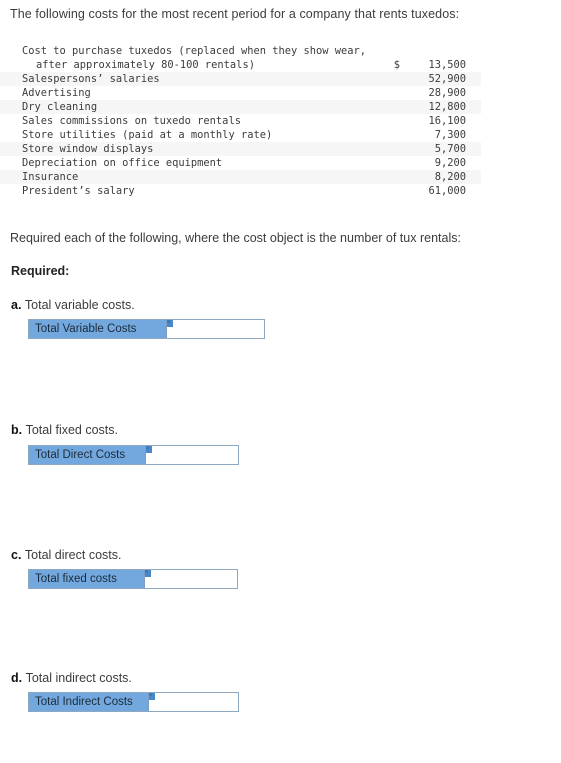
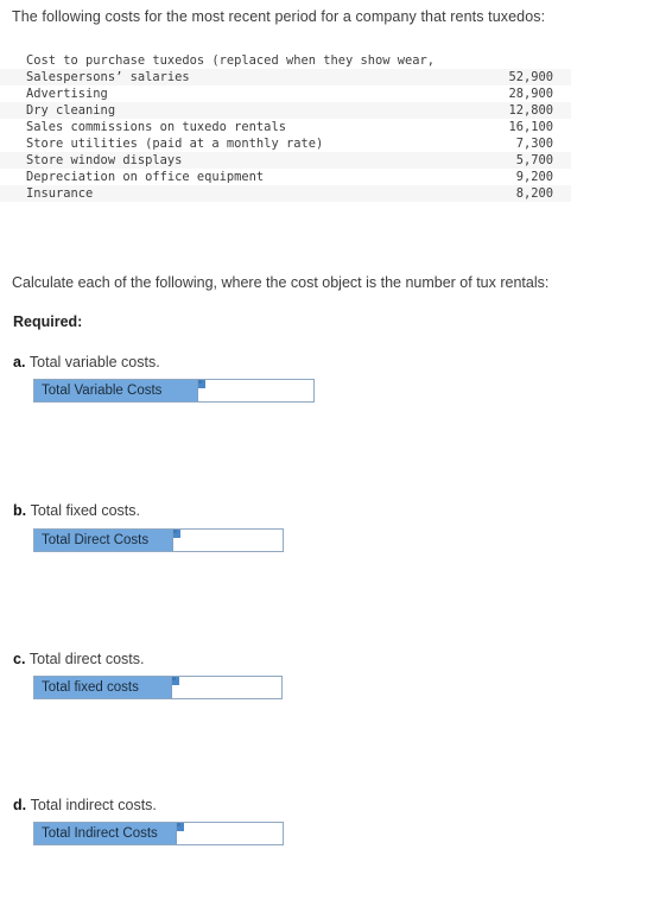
  The following costs for the most recent period for a company that rents tuxedos:
  Cost to purchase tuxedos (replaced when they show wear,
- after approximately 80-100 rentals)	$	13,500
  Salespersons’ salaries		52,900
  Advertising		28,900
  Dry cleaning		12,800
  Sales commissions on tuxedo rentals		16,100
  Store utilities (paid at a monthly rate)		7,300
  Store window displays		5,700
  Depreciation on office equipment		9,200
  Insurance		8,200
- President’s salary		61,000
- Required each of the following, where the cost object is the number of tux rentals:
+ Calculate each of the following, where the cost object is the number of tux rentals:
  Required:
  a. Total variable costs.
  Total Variable Costs
  b. Total fixed costs.
  Total Direct Costs
  c. Total direct costs.
  Total fixed costs
  d. Total indirect costs.
  Total Indirect Costs
